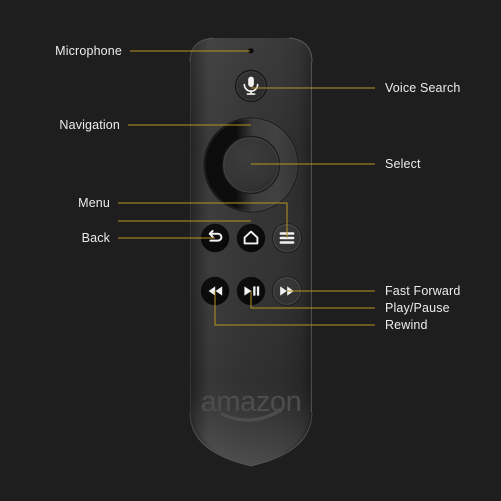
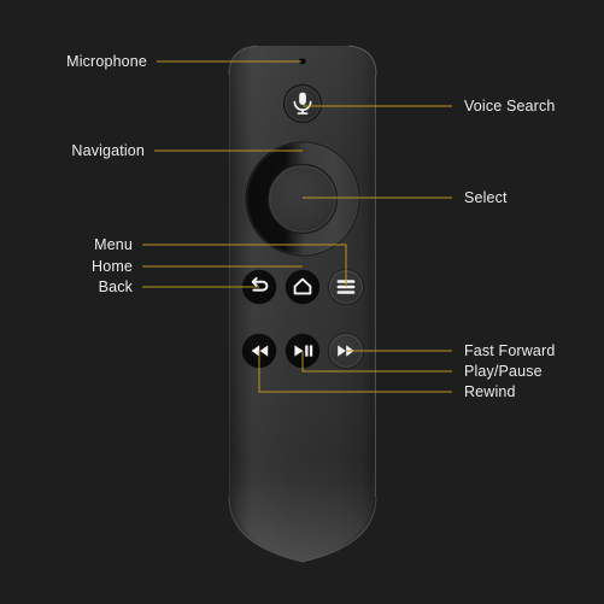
- amazon
  Microphone
  Navigation
  Menu
+ Home
  Back
  Voice Search
  Select
  Fast Forward
  Play/Pause
  Rewind
